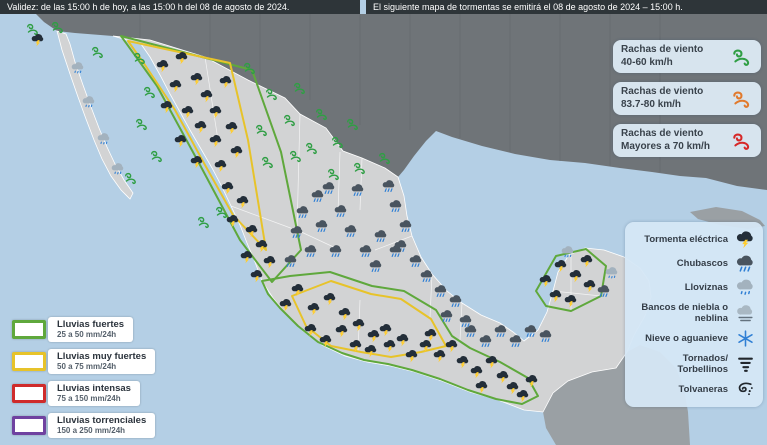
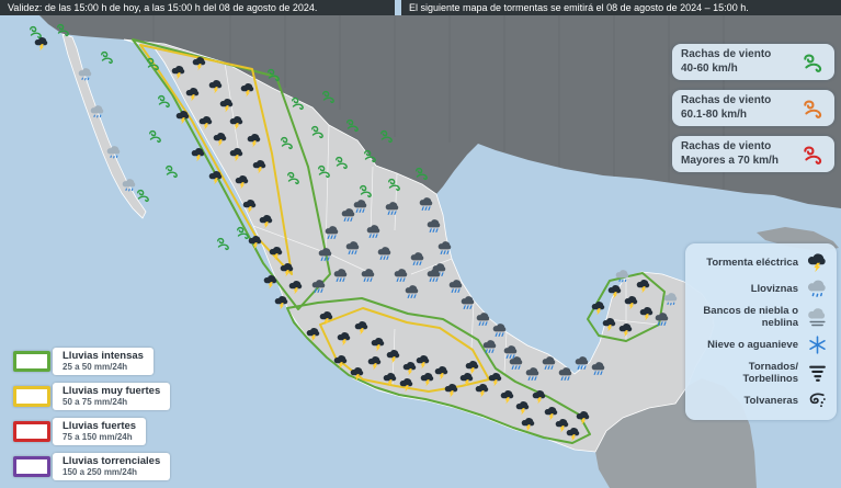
  Validez: de las 15:00 h de hoy, a las 15:00 h del 08 de agosto de 2024.
  El siguiente mapa de tormentas se emitirá el 08 de agosto de 2024 – 15:00 h.
  Rachas de viento
  40-60 km/h
  Rachas de viento
- 83.7-80 km/h
+ 60.1-80 km/h
  Rachas de viento
  Mayores a 70 km/h
  Tormenta eléctrica
- Chubascos
  Lloviznas
  Bancos de niebla o neblina
  Nieve o aguanieve
  Tornados/
  Torbellinos
  Tolvaneras
- Lluvias fuertes
+ Lluvias intensas
  25 a 50 mm/24h
  Lluvias muy fuertes
  50 a 75 mm/24h
- Lluvias intensas
+ Lluvias fuertes
  75 a 150 mm/24h
  Lluvias torrenciales
  150 a 250 mm/24h
